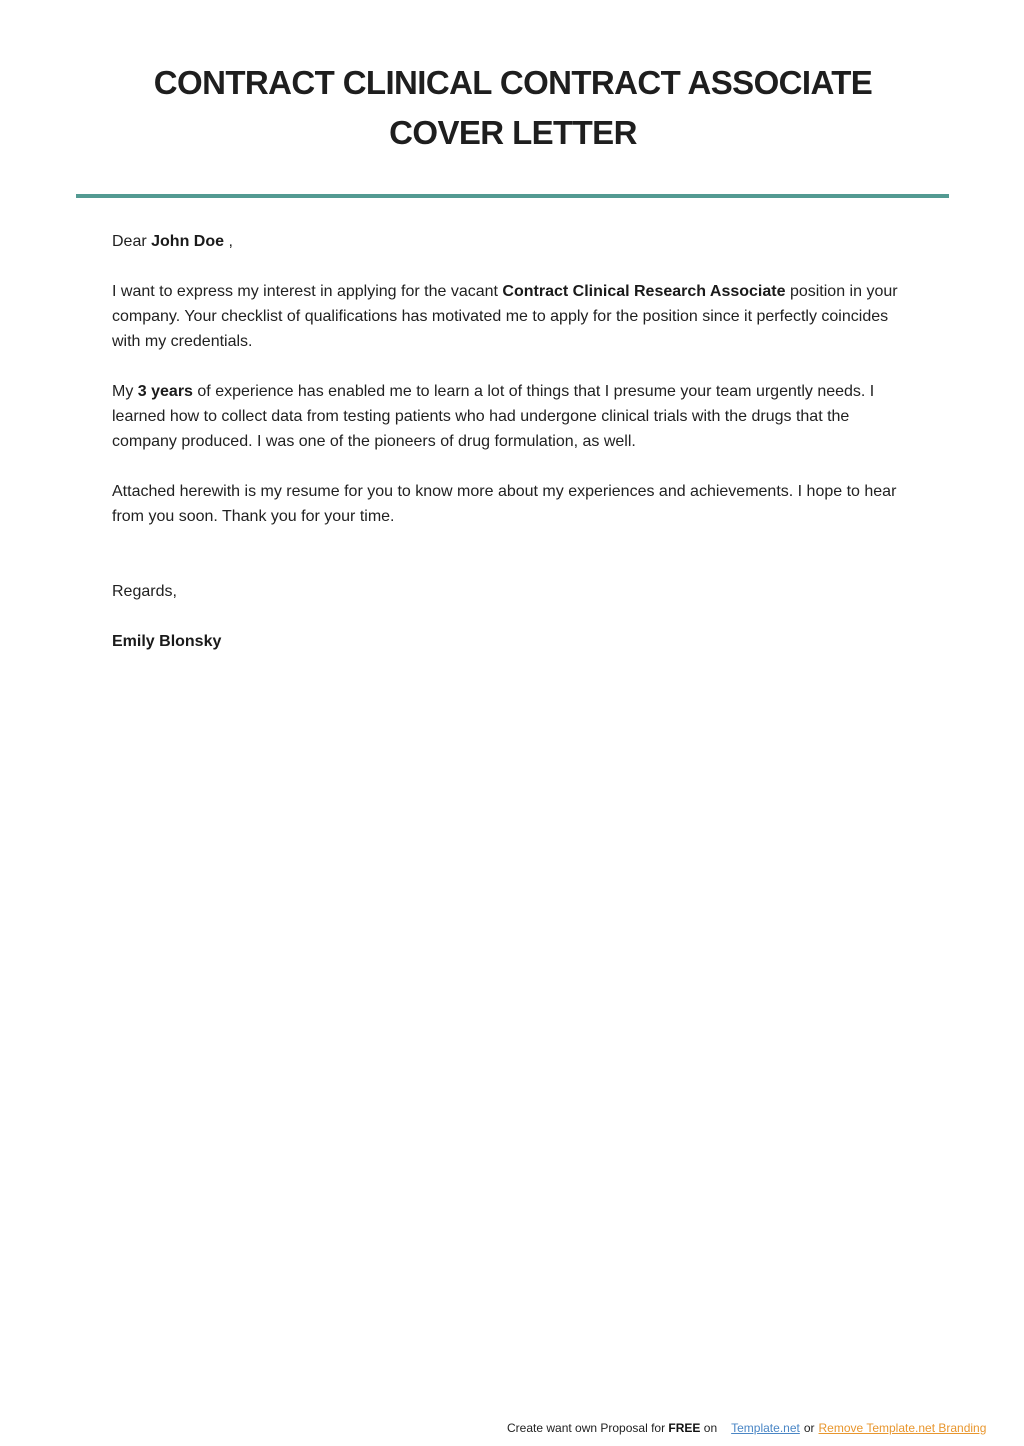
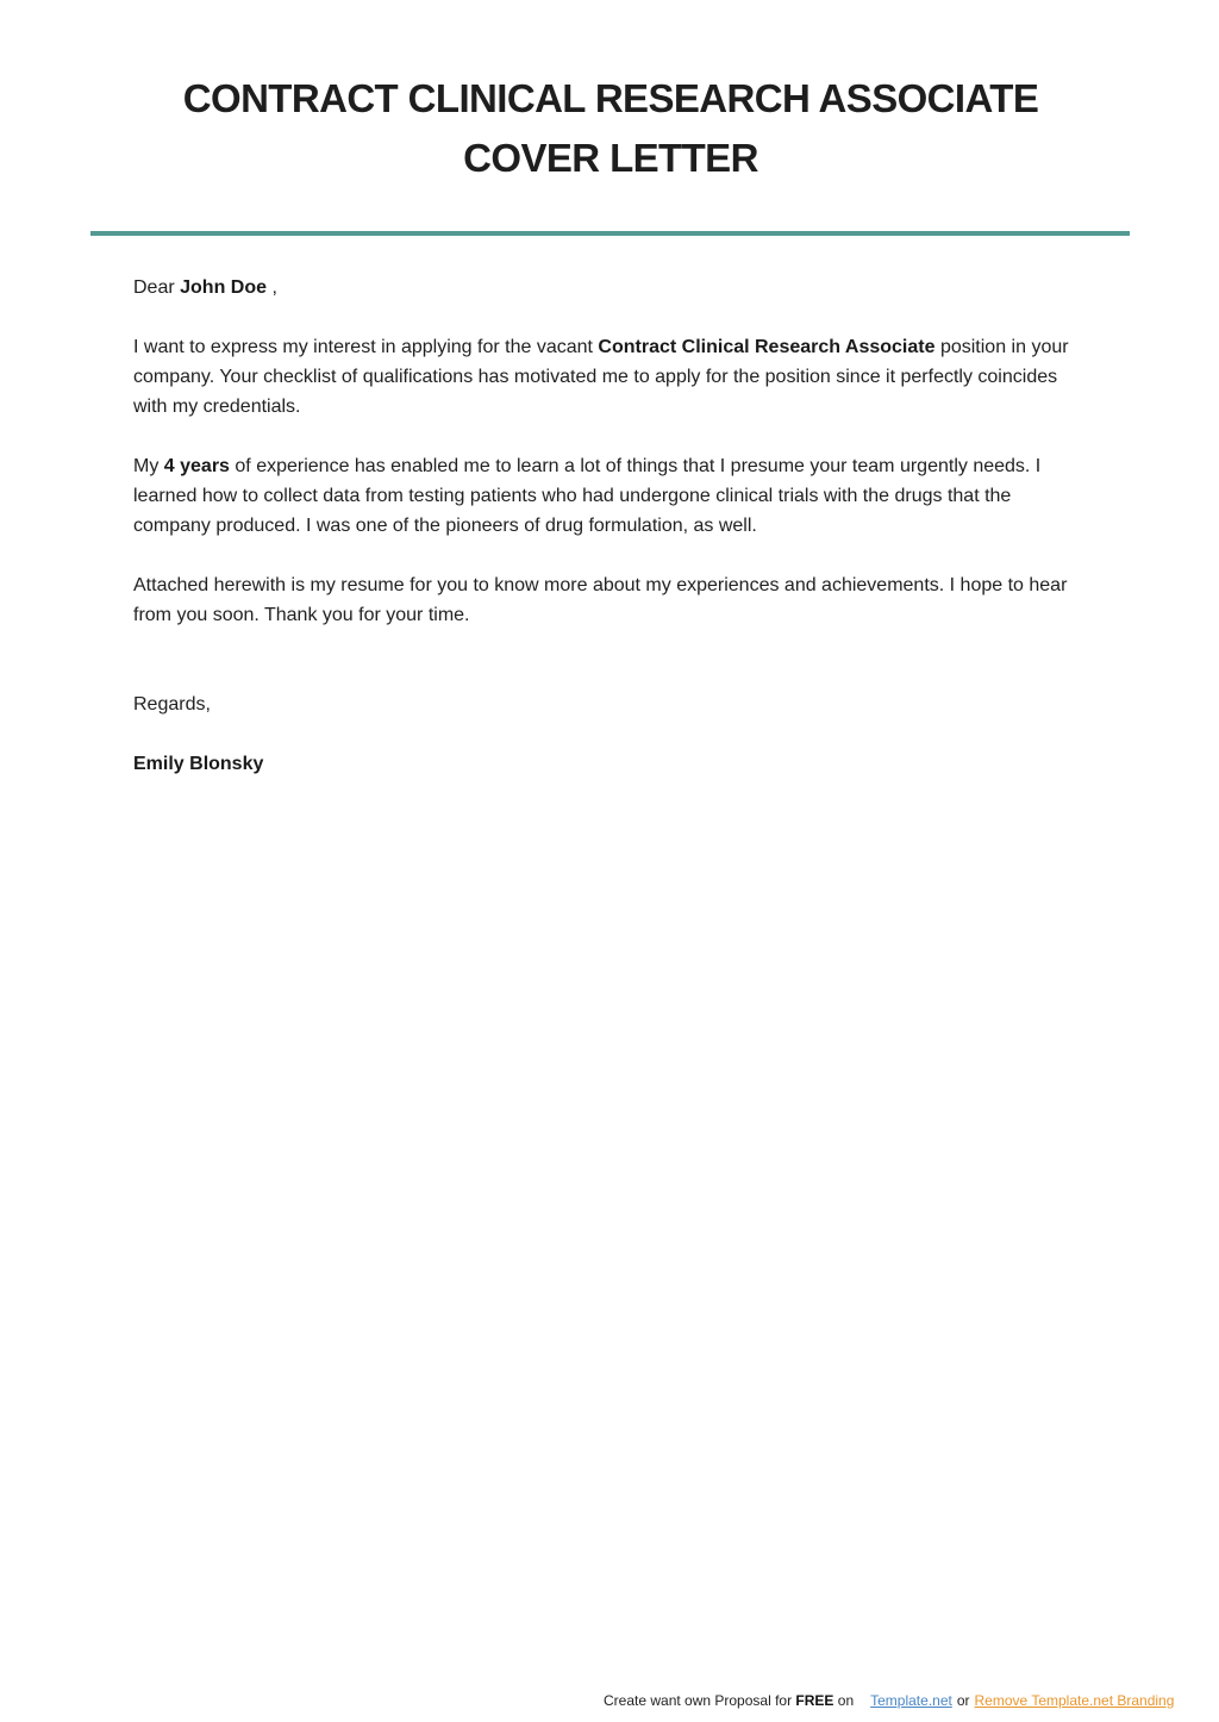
- CONTRACT CLINICAL CONTRACT ASSOCIATE COVER LETTER
+ CONTRACT CLINICAL RESEARCH ASSOCIATE COVER LETTER
  Dear John Doe ,
  I want to express my interest in applying for the vacant Contract Clinical Research Associate position in your company. Your checklist of qualifications has motivated me to apply for the position since it perfectly coincides with my credentials.
- My 3 years of experience has enabled me to learn a lot of things that I presume your team urgently needs. I learned how to collect data from testing patients who had undergone clinical trials with the drugs that the company produced. I was one of the pioneers of drug formulation, as well.
+ My 4 years of experience has enabled me to learn a lot of things that I presume your team urgently needs. I learned how to collect data from testing patients who had undergone clinical trials with the drugs that the company produced. I was one of the pioneers of drug formulation, as well.
  Attached herewith is my resume for you to know more about my experiences and achievements. I hope to hear from you soon. Thank you for your time.
  Regards,
  Emily Blonsky
  Create want own Proposal for FREE on Template.net or Remove Template.net Branding
